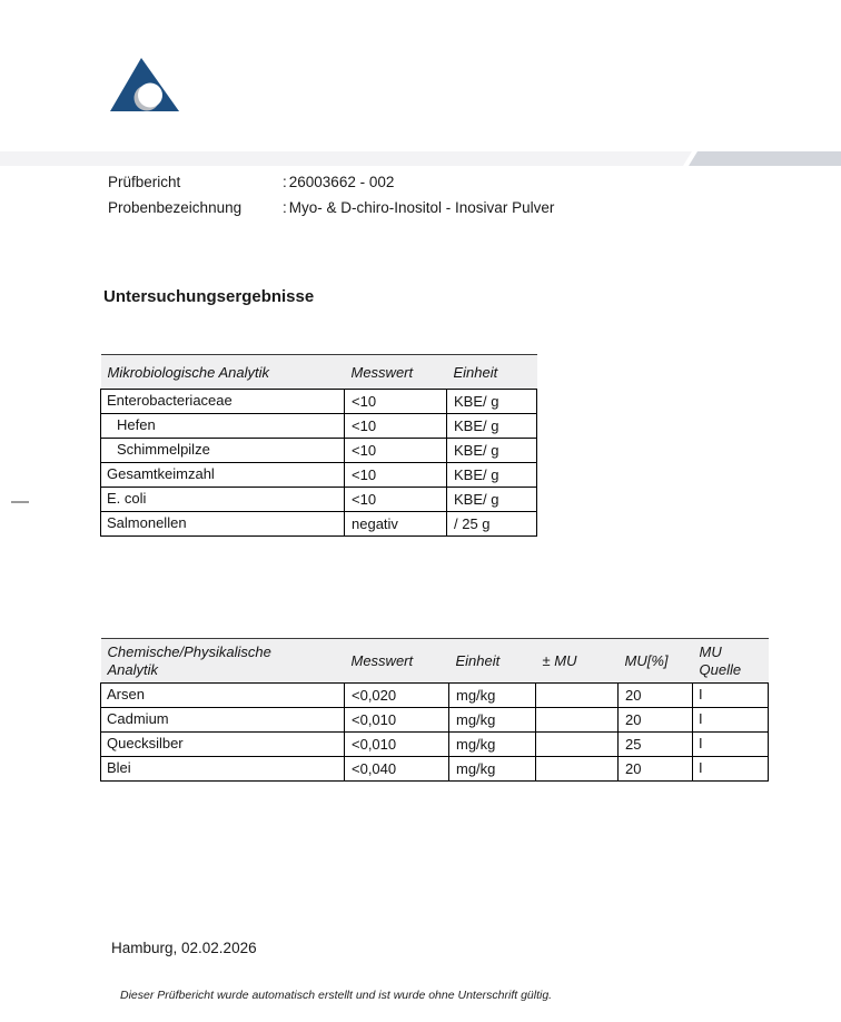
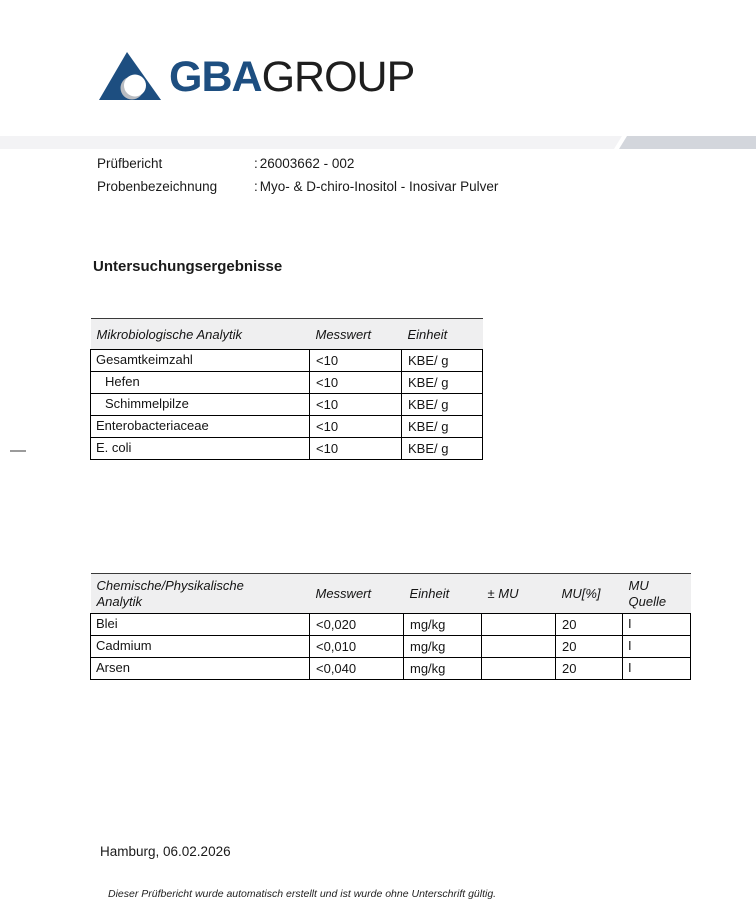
+ GBAGROUP
  Prüfbericht
  :
  26003662 - 002
  Probenbezeichnung
  :
  Myo- & D-chiro-Inositol - Inosivar Pulver
  Untersuchungsergebnisse
  Mikrobiologische Analytik	Messwert	Einheit
- Enterobacteriaceae	<10	KBE/ g
+ Gesamtkeimzahl	<10	KBE/ g
  Hefen	<10	KBE/ g
  Schimmelpilze	<10	KBE/ g
- Gesamtkeimzahl	<10	KBE/ g
+ Enterobacteriaceae	<10	KBE/ g
  E. coli	<10	KBE/ g
- Salmonellen	negativ	/ 25 g
  Chemische/Physikalische Analytik	Messwert	Einheit	± MU	MU[%]	MU Quelle
- Arsen	<0,020	mg/kg		20	I
+ Blei	<0,020	mg/kg		20	I
  Cadmium	<0,010	mg/kg		20	I
- Quecksilber	<0,010	mg/kg		25	I
- Blei	<0,040	mg/kg		20	I
+ Arsen	<0,040	mg/kg		20	I
- Hamburg, 02.02.2026
+ Hamburg, 06.02.2026
  Dieser Prüfbericht wurde automatisch erstellt und ist wurde ohne Unterschrift gültig.
